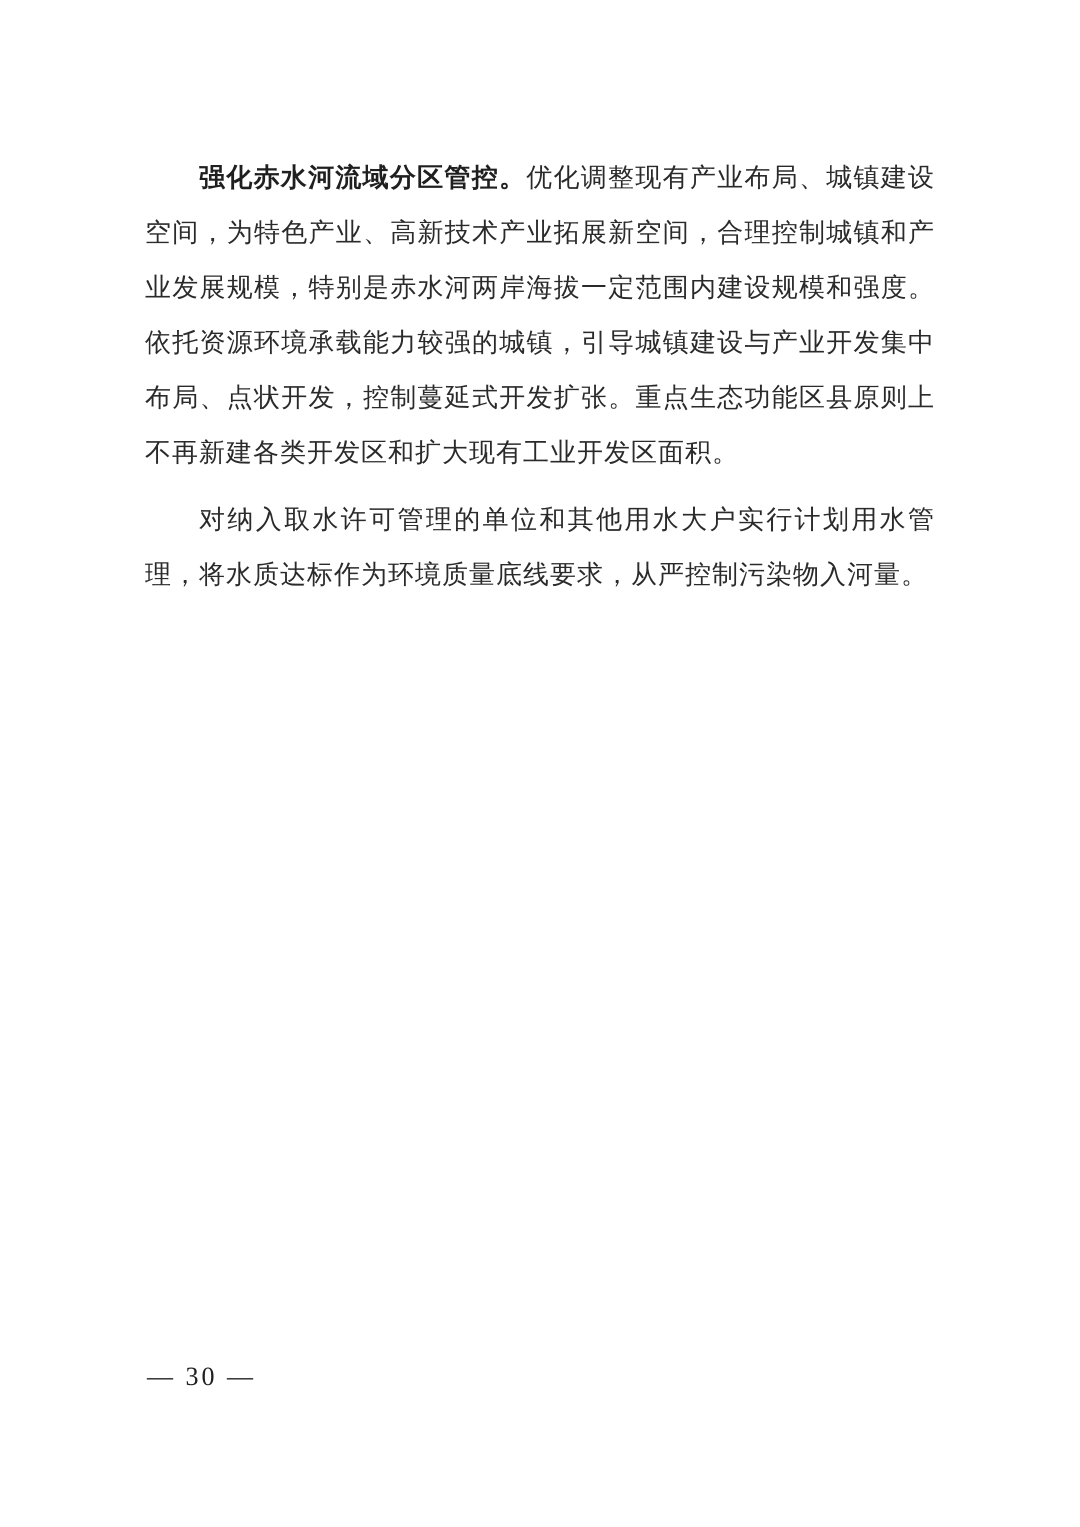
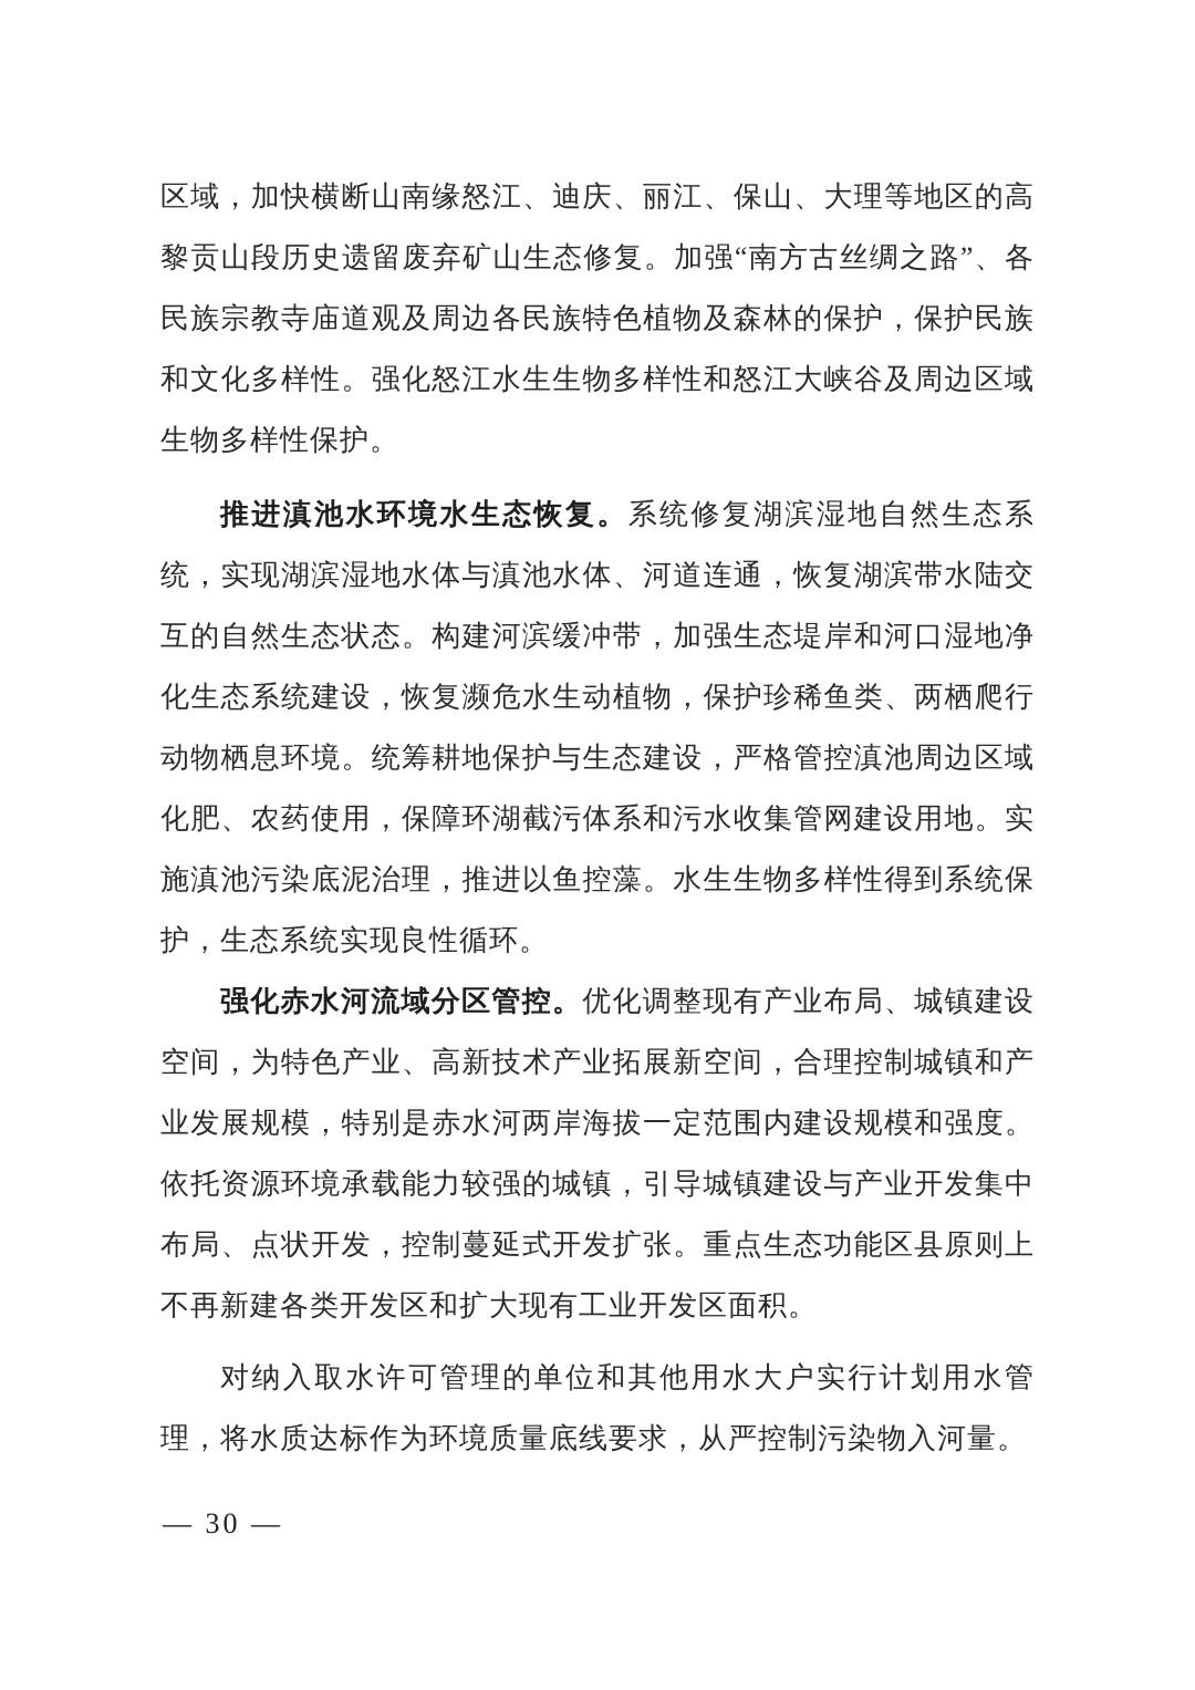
+ 区域，加快横断山南缘怒江、迪庆、丽江、保山、大理等地区的高黎贡山段历史遗留废弃矿山生态修复。加强“南方古丝绸之路”、各民族宗教寺庙道观及周边各民族特色植物及森林的保护，保护民族和文化多样性。强化怒江水生生物多样性和怒江大峡谷及周边区域生物多样性保护。
+ 推进滇池水环境水生态恢复。系统修复湖滨湿地自然生态系统，实现湖滨湿地水体与滇池水体、河道连通，恢复湖滨带水陆交互的自然生态状态。构建河滨缓冲带，加强生态堤岸和河口湿地净化生态系统建设，恢复濒危水生动植物，保护珍稀鱼类、两栖爬行动物栖息环境。统筹耕地保护与生态建设，严格管控滇池周边区域化肥、农药使用，保障环湖截污体系和污水收集管网建设用地。实施滇池污染底泥治理，推进以鱼控藻。水生生物多样性得到系统保护，生态系统实现良性循环。
  强化赤水河流域分区管控。优化调整现有产业布局、城镇建设空间，为特色产业、高新技术产业拓展新空间，合理控制城镇和产业发展规模，特别是赤水河两岸海拔一定范围内建设规模和强度。依托资源环境承载能力较强的城镇，引导城镇建设与产业开发集中布局、点状开发，控制蔓延式开发扩张。重点生态功能区县原则上不再新建各类开发区和扩大现有工业开发区面积。
  对纳入取水许可管理的单位和其他用水大户实行计划用水管理，将水质达标作为环境质量底线要求，从严控制污染物入河量。
  — 30 —
